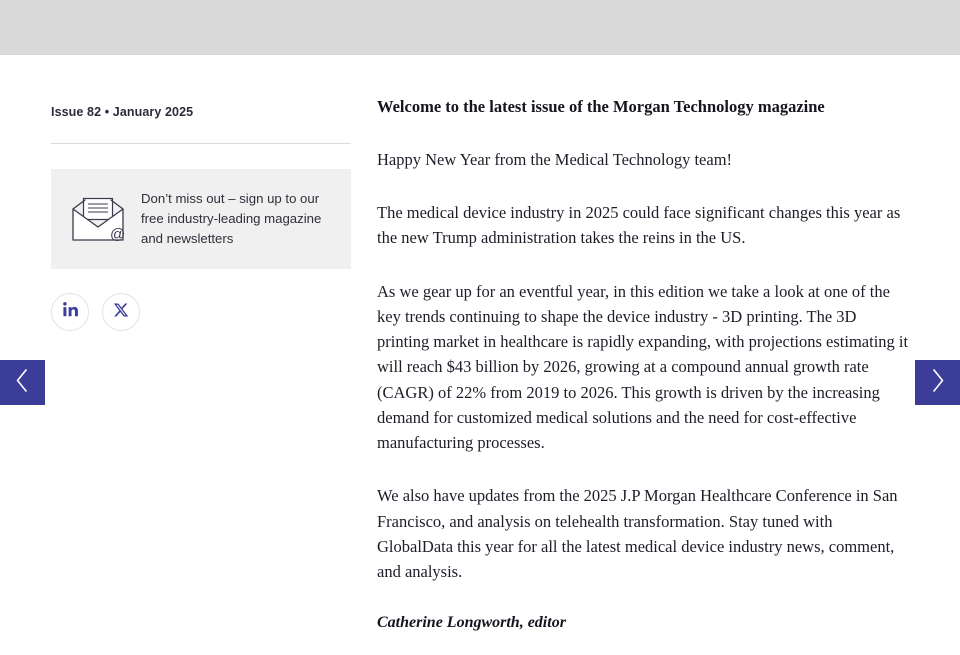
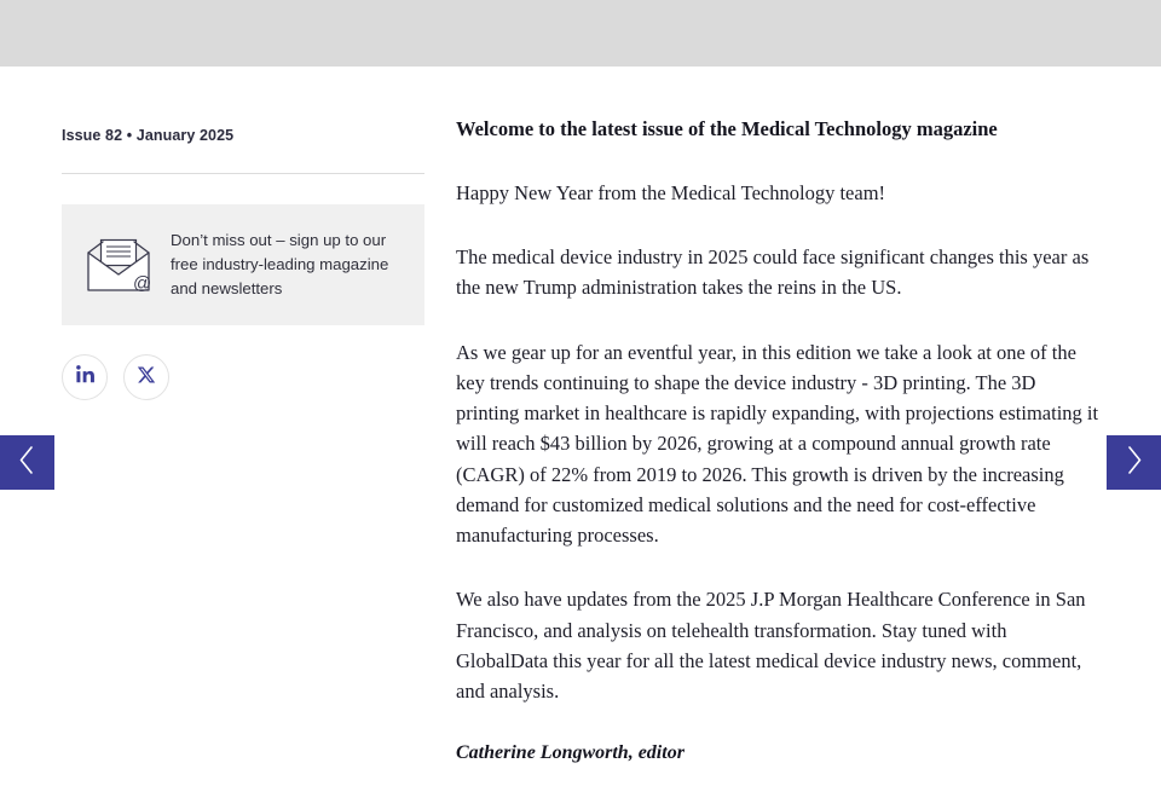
  Issue 82 • January 2025
  @
  Don’t miss out – sign up to our free industry-leading magazine and newsletters
- Welcome to the latest issue of the Morgan Technology magazine
+ Welcome to the latest issue of the Medical Technology magazine
  Happy New Year from the Medical Technology team!
  The medical device industry in 2025 could face significant changes this year as the new Trump administration takes the reins in the US.
  As we gear up for an eventful year, in this edition we take a look at one of the key trends continuing to shape the device industry - 3D printing. The 3D printing market in healthcare is rapidly expanding, with projections estimating it will reach $43 billion by 2026, growing at a compound annual growth rate (CAGR) of 22% from 2019 to 2026. This growth is driven by the increasing demand for customized medical solutions and the need for cost-effective manufacturing processes.
  We also have updates from the 2025 J.P Morgan Healthcare Conference in San Francisco, and analysis on telehealth transformation. Stay tuned with GlobalData this year for all the latest medical device industry news, comment, and analysis.
  Catherine Longworth, editor
